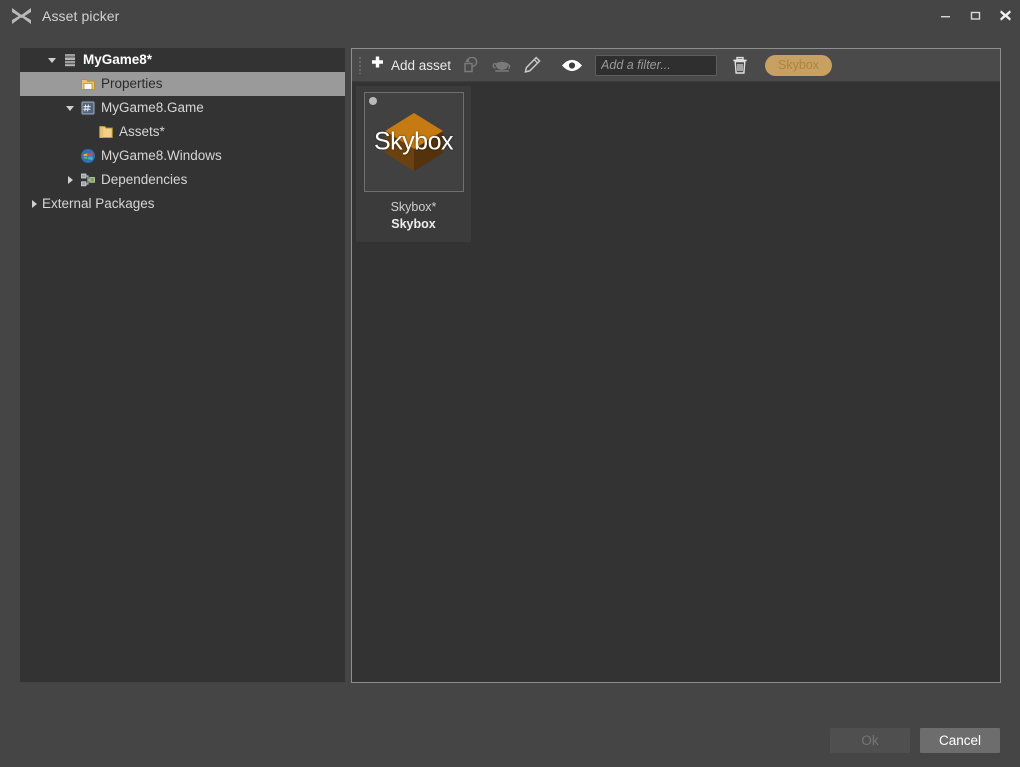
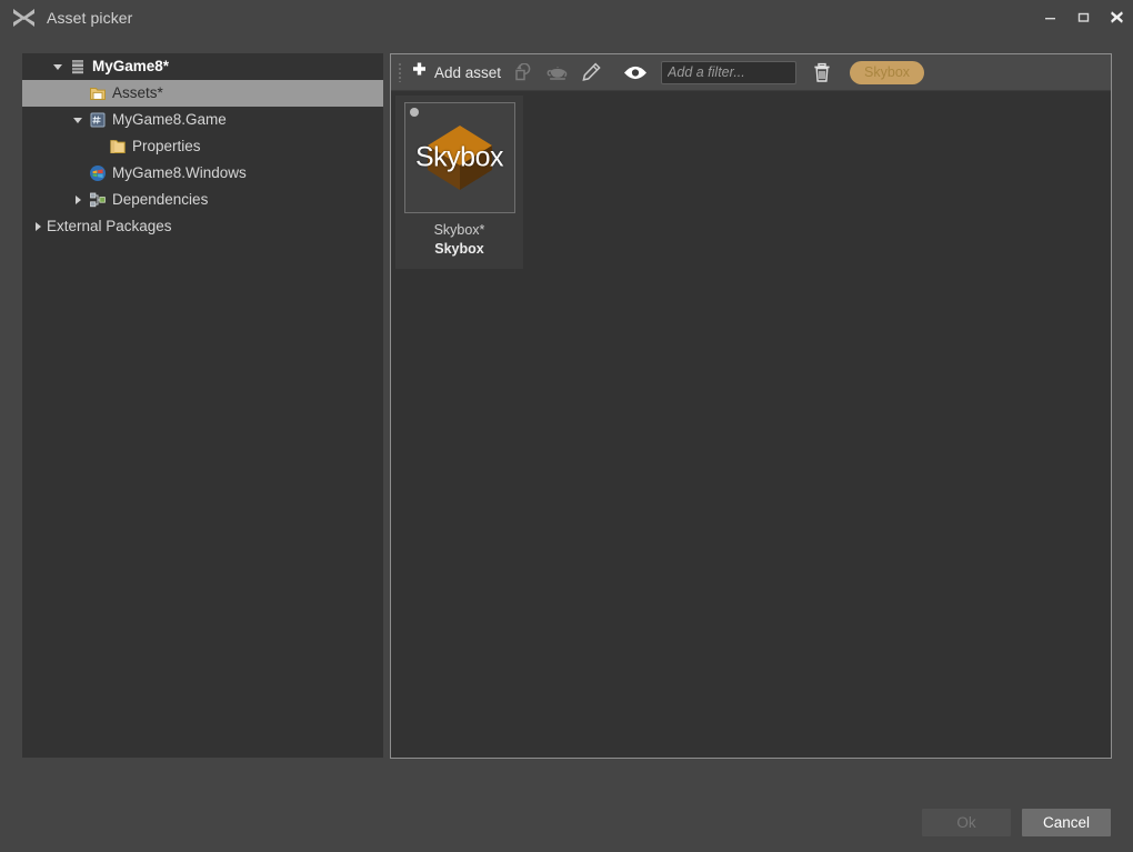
  Asset picker
  MyGame8*
- Properties
+ Assets*
  MyGame8.Game
- Assets*
+ Properties
  MyGame8.Windows
  Dependencies
  External Packages
  Add asset
  Add a filter...
  Skybox
  Skybox
  Skybox*
  Skybox
  Ok
  Cancel
